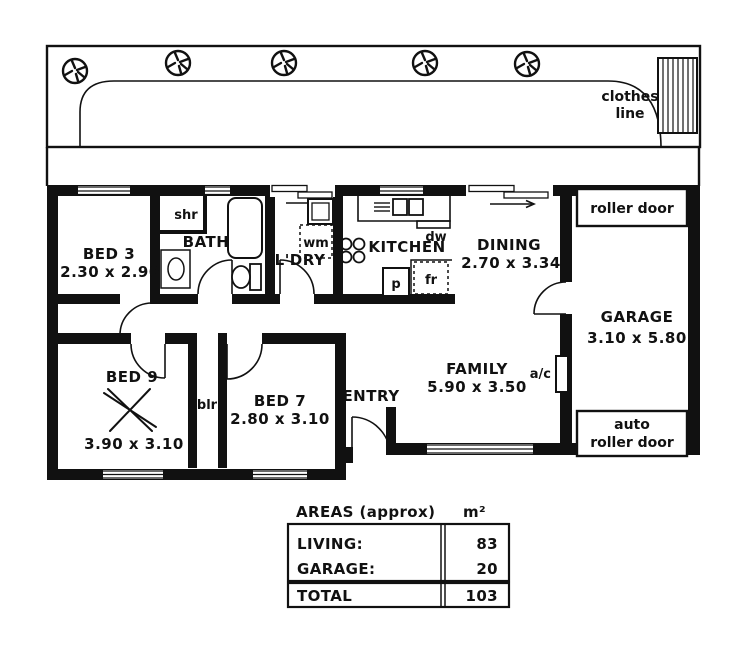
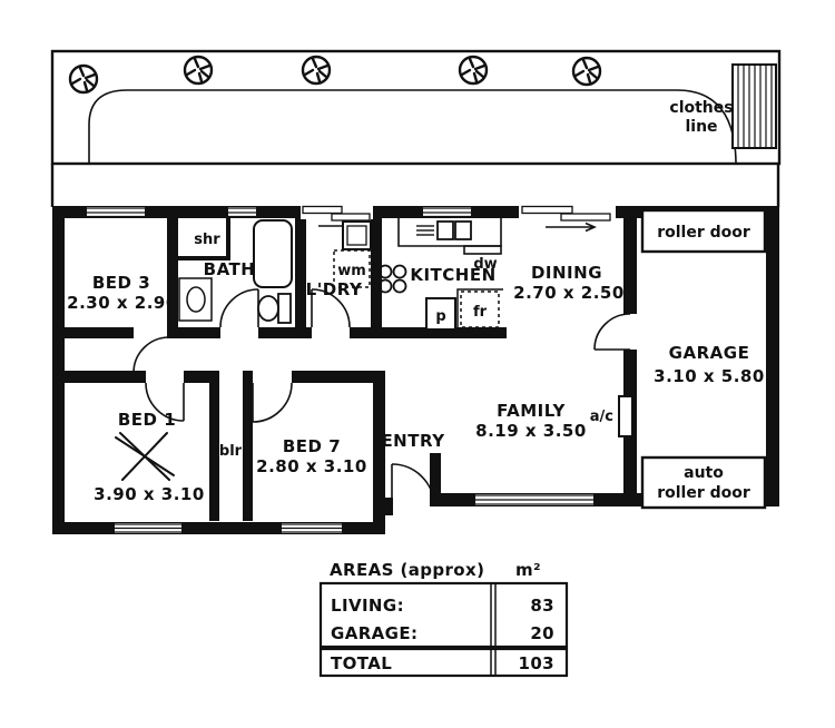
  clothes
  line
  roller door
  auto
  roller door
  BED 3
  2.30 x 2.90
  shr
  BATH
  L'DRY
  wm
  KITCHEN
  dw
  p
  fr
  DINING
- 2.70 x 3.34
+ 2.70 x 2.50
  FAMILY
- 5.90 x 3.50
+ 8.19 x 3.50
  ENTRY
- BED 9
+ BED 1
  3.90 x 3.10
  blr
  BED 7
  2.80 x 3.10
  a/c
  GARAGE
  3.10 x 5.80
  AREAS (approx)
  m²
  LIVING:
  83
  GARAGE:
  20
  TOTAL
  103
